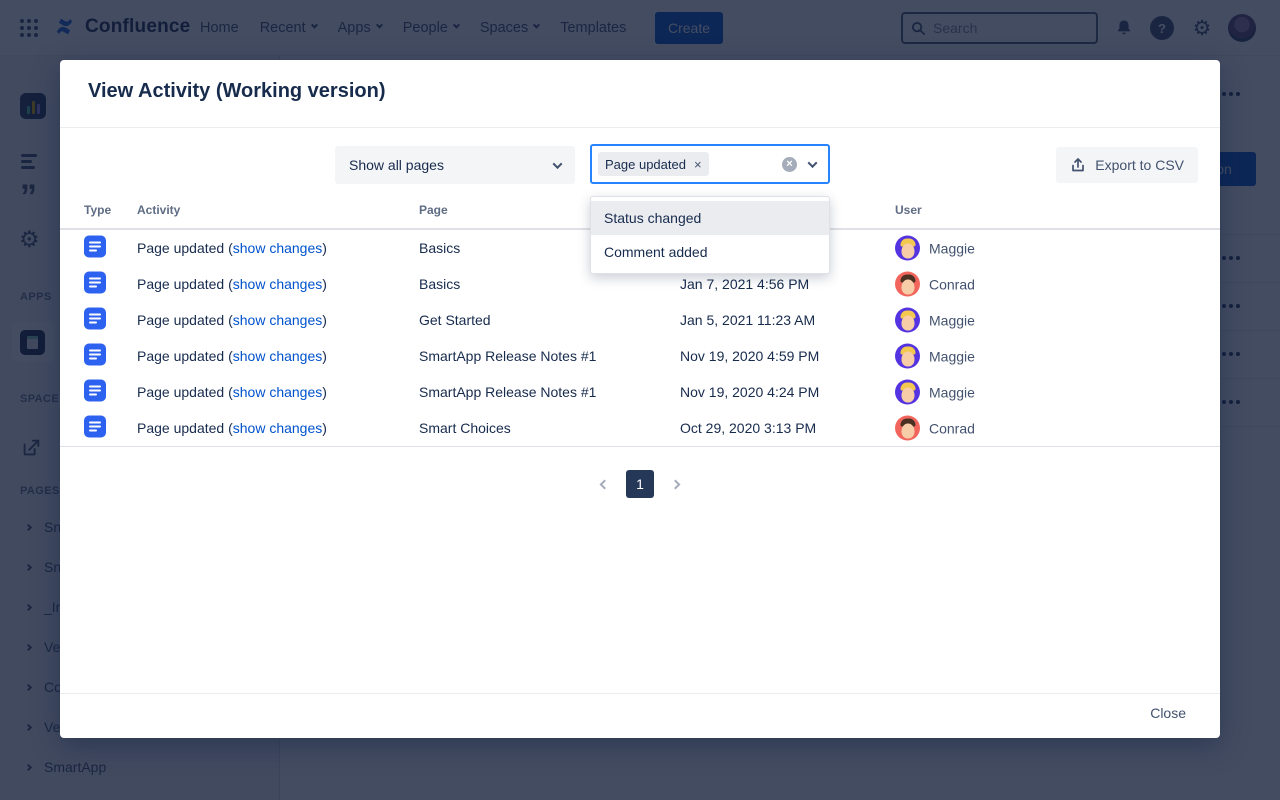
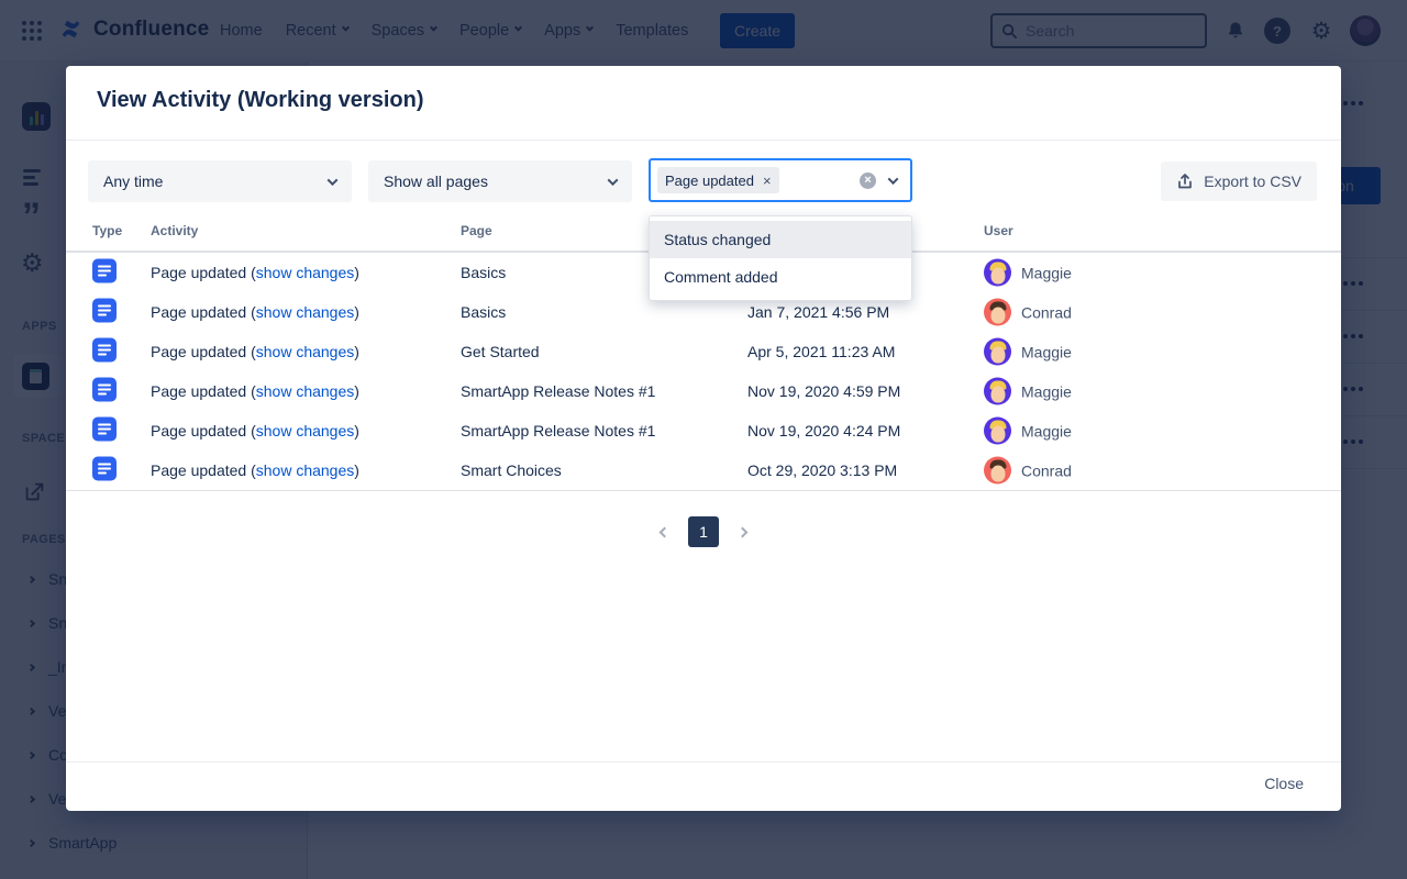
  Confluence
  Home
  Recent
- Apps
+ Spaces
  People
- Spaces
+ Apps
  Templates
  Create
  Search
  ?
  ⚙
  ”
  ⚙
  APPS
  SPACE
  PAGES
  Sn
  Sn
  Ve
  Co
  Ve
  SmartApp
  on
  View Activity (Working version)
+ Any time
  Show all pages
  Page updated
  ×
  ×
  Export to CSV
  Type
  Activity
  Page
  User
  Page updated (show changes)
  Basics
  Maggie
  Page updated (show changes)
  Basics
  Jan 7, 2021 4:56 PM
  Conrad
  Page updated (show changes)
  Get Started
- Jan 5, 2021 11:23 AM
+ Apr 5, 2021 11:23 AM
  Maggie
  Page updated (show changes)
  SmartApp Release Notes #1
  Nov 19, 2020 4:59 PM
  Maggie
  Page updated (show changes)
  SmartApp Release Notes #1
  Nov 19, 2020 4:24 PM
  Maggie
  Page updated (show changes)
  Smart Choices
  Oct 29, 2020 3:13 PM
  Conrad
  1
  Close
  Status changed
  Comment added
